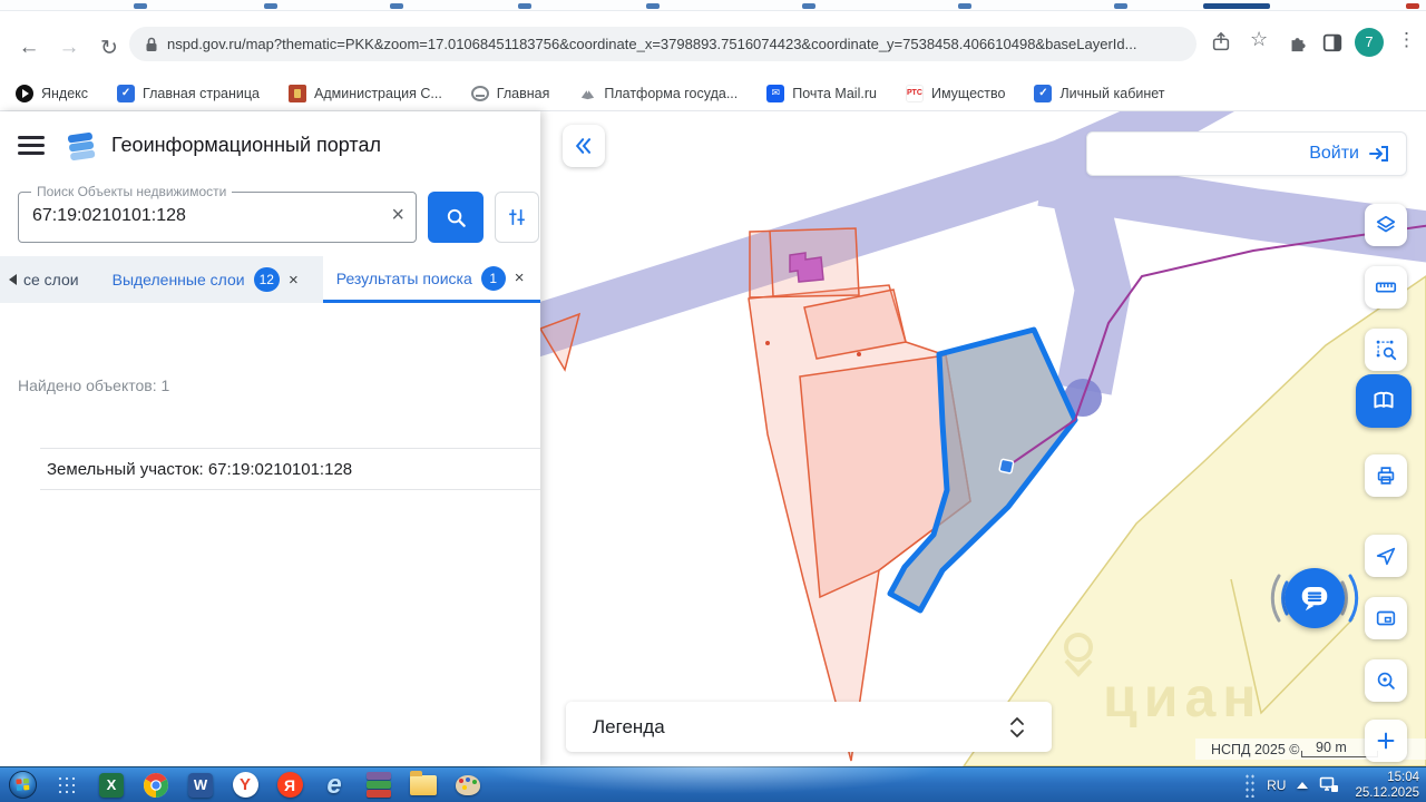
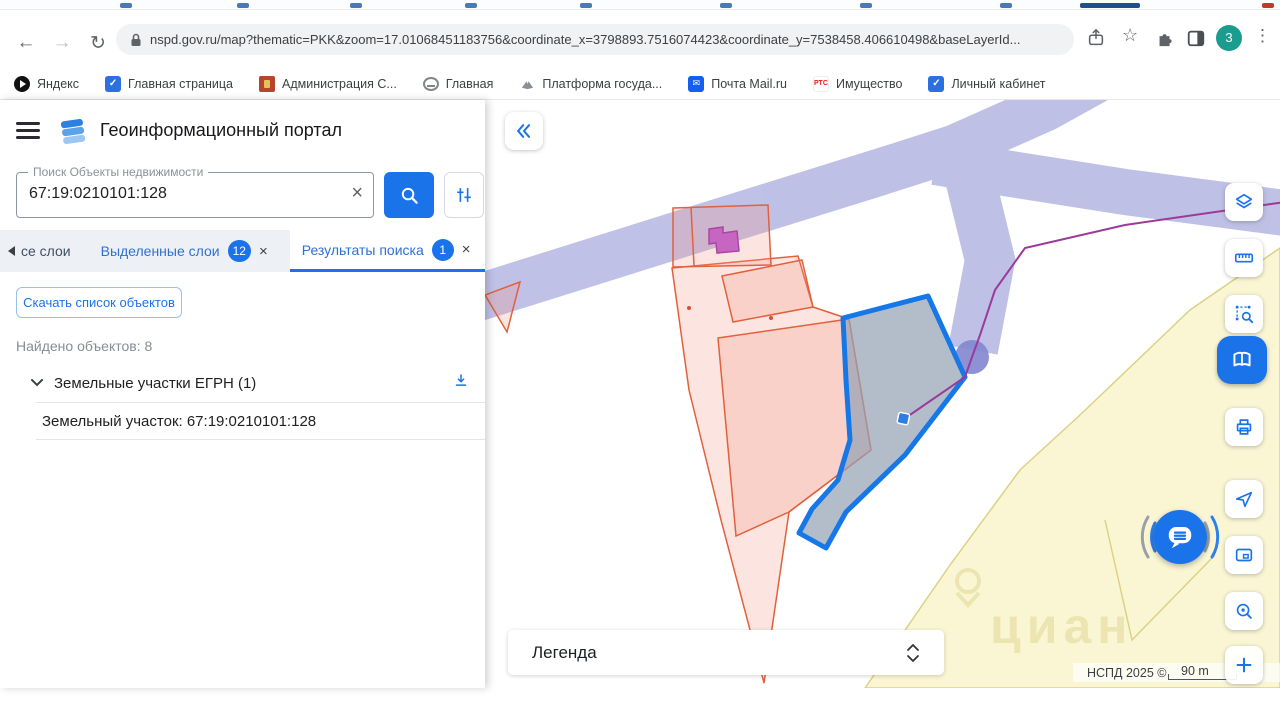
  ←
  →
  ↻
  nspd.gov.ru/map?thematic=PKK&zoom=17.01068451183756&coordinate_x=3798893.7516074423&coordinate_y=7538458.406610498&baseLayerId...
  ☆
- 7
+ 3
  ⋮
  Яндекс
  ✓
  Главная страница
  Администрация С...
  Главная
  Платформа госуда...
  ✉
  Почта Mail.ru
  Имущество
  ✓
  Личный кабинет
  циан
- Войти
  НСПД 2025 ©
  90 m
  Легенда
  Геоинформационный портал
  Поиск Объекты недвижимости
  67:19:0210101:128
  ×
  се слои
  Выделенные слои
  12
  ×
  Результаты поиска
  1
  ×
+ Скачать список объектов
- Найдено объектов: 1
+ Найдено объектов: 8
+ Земельные участки ЕГРН (1)
  Земельный участок: 67:19:0210101:128
- X
- W
- Y
- Я
- e
- RU
- 15:04
- 25.12.2025
